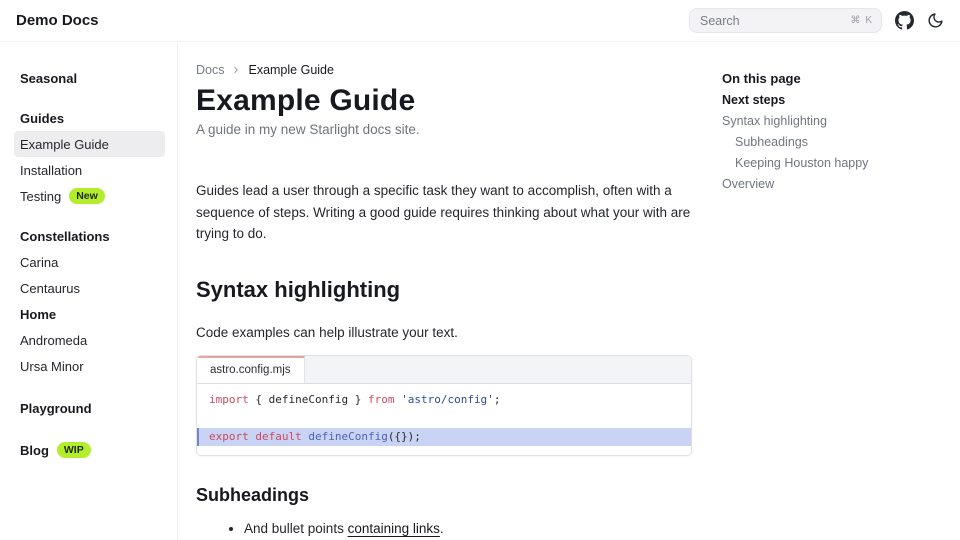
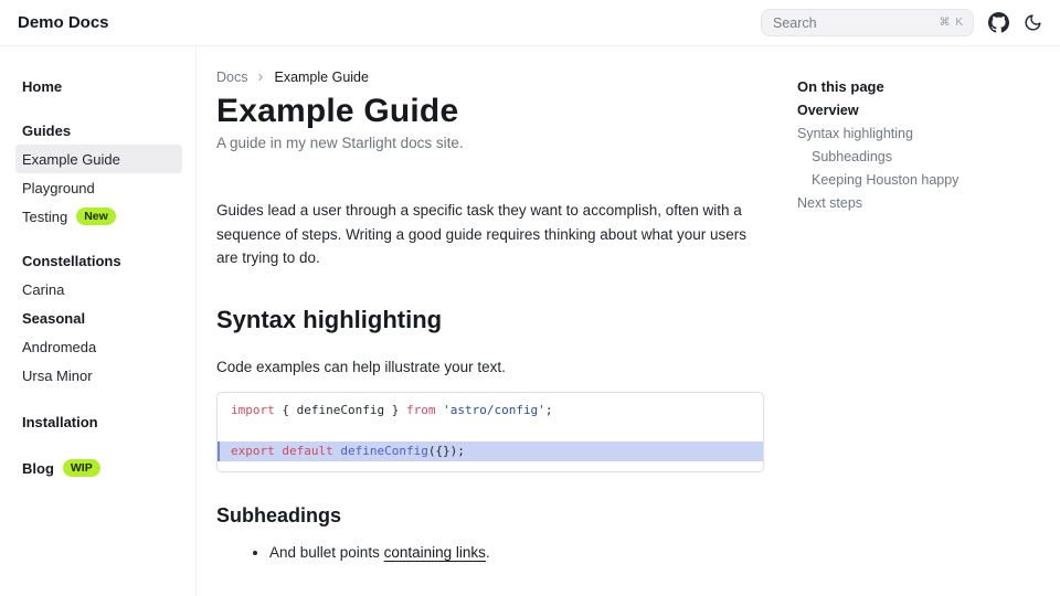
  Demo Docs
  Search
  ⌘ K
- Seasonal
+ Home
  Guides
  Example Guide
- Installation
+ Playground
  Testing
  New
  Constellations
  Carina
- Centaurus
- Home
+ Seasonal
  Andromeda
  Ursa Minor
- Playground
+ Installation
  Blog
  WIP
  Docs
  Example Guide
  Example Guide
  A guide in my new Starlight docs site.
- Guides lead a user through a specific task they want to accomplish, often with a sequence of steps. Writing a good guide requires thinking about what your with are trying to do.
+ Guides lead a user through a specific task they want to accomplish, often with a sequence of steps. Writing a good guide requires thinking about what your users are trying to do.
  Syntax highlighting
  Code examples can help illustrate your text.
- astro.config.mjs
  import { defineConfig } from 'astro/config';
  export default defineConfig({});
  Subheadings
  And bullet points containing links.
  On this page
- Next steps
+ Overview
  Syntax highlighting
  Subheadings
  Keeping Houston happy
- Overview
+ Next steps
